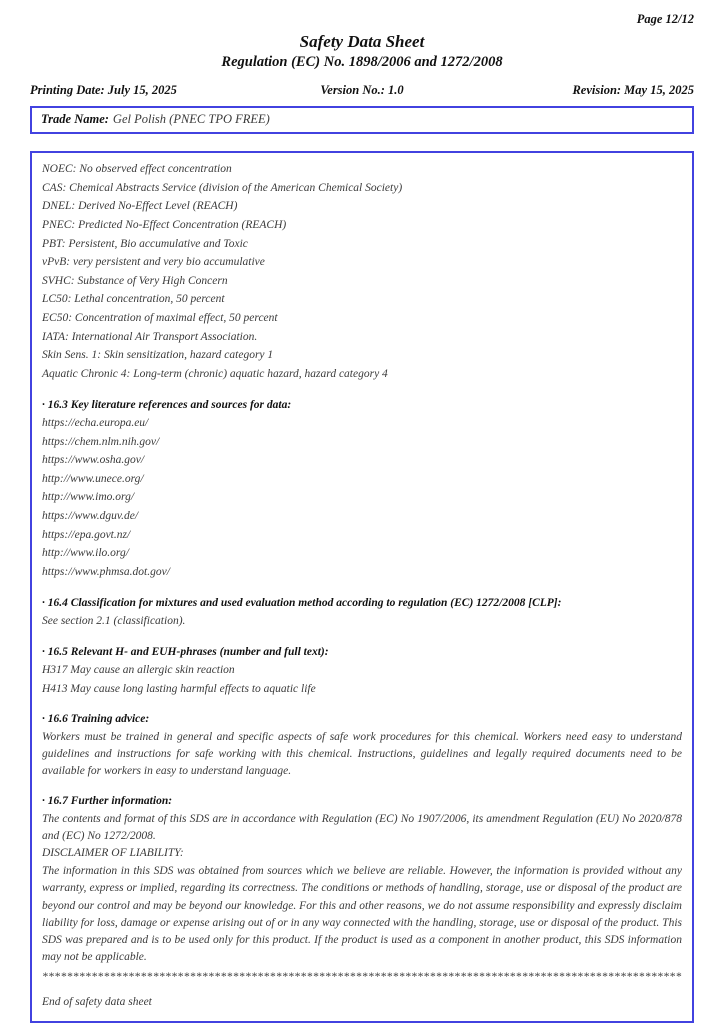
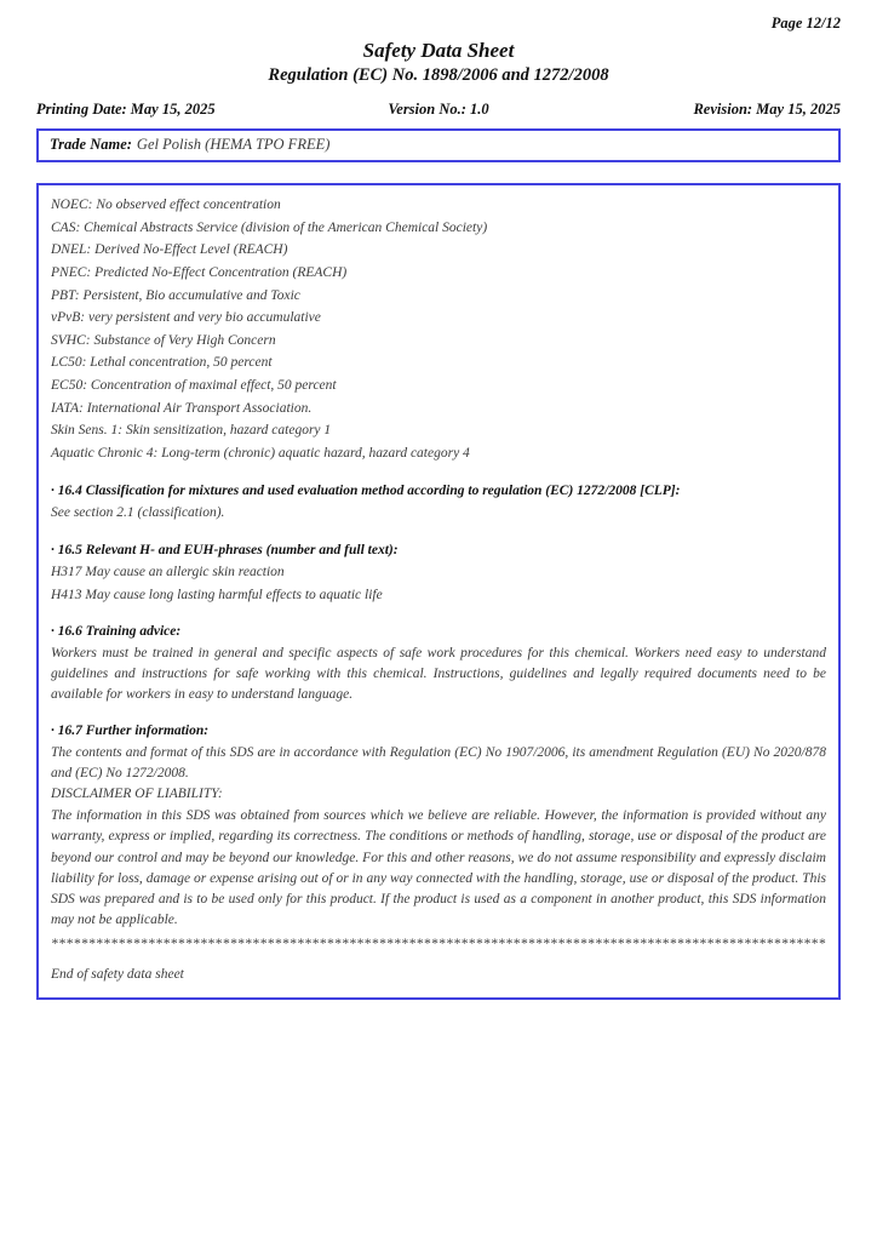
  Page 12/12
  Safety Data Sheet
  Regulation (EC) No. 1898/2006 and 1272/2008
- Printing Date: July 15, 2025
+ Printing Date: May 15, 2025
  Version No.: 1.0
  Revision: May 15, 2025
- Trade Name: Gel Polish (PNEC TPO FREE)
+ Trade Name: Gel Polish (HEMA TPO FREE)
  NOEC: No observed effect concentration
  CAS: Chemical Abstracts Service (division of the American Chemical Society)
  DNEL: Derived No-Effect Level (REACH)
  PNEC: Predicted No-Effect Concentration (REACH)
  PBT: Persistent, Bio accumulative and Toxic
  vPvB: very persistent and very bio accumulative
  SVHC: Substance of Very High Concern
  LC50: Lethal concentration, 50 percent
  EC50: Concentration of maximal effect, 50 percent
  IATA: International Air Transport Association.
  Skin Sens. 1: Skin sensitization, hazard category 1
  Aquatic Chronic 4: Long-term (chronic) aquatic hazard, hazard category 4
- · 16.3 Key literature references and sources for data:
- https://echa.europa.eu/
- https://chem.nlm.nih.gov/
- https://www.osha.gov/
- http://www.unece.org/
- http://www.imo.org/
- https://www.dguv.de/
- https://epa.govt.nz/
- http://www.ilo.org/
- https://www.phmsa.dot.gov/
  · 16.4 Classification for mixtures and used evaluation method according to regulation (EC) 1272/2008 [CLP]:
  See section 2.1 (classification).
  · 16.5 Relevant H- and EUH-phrases (number and full text):
  H317 May cause an allergic skin reaction
  H413 May cause long lasting harmful effects to aquatic life
  · 16.6 Training advice:
  Workers must be trained in general and specific aspects of safe work procedures for this chemical. Workers need easy to understand guidelines and instructions for safe working with this chemical. Instructions, guidelines and legally required documents need to be available for workers in easy to understand language.
  · 16.7 Further information:
  The contents and format of this SDS are in accordance with Regulation (EC) No 1907/2006, its amendment Regulation (EU) No 2020/878 and (EC) No 1272/2008.
  DISCLAIMER OF LIABILITY:
  The information in this SDS was obtained from sources which we believe are reliable. However, the information is provided without any warranty, express or implied, regarding its correctness. The conditions or methods of handling, storage, use or disposal of the product are beyond our control and may be beyond our knowledge. For this and other reasons, we do not assume responsibility and expressly disclaim liability for loss, damage or expense arising out of or in any way connected with the handling, storage, use or disposal of the product. This SDS was prepared and is to be used only for this product. If the product is used as a component in another product, this SDS information may not be applicable.
  ********************************************************************************************************
  End of safety data sheet
